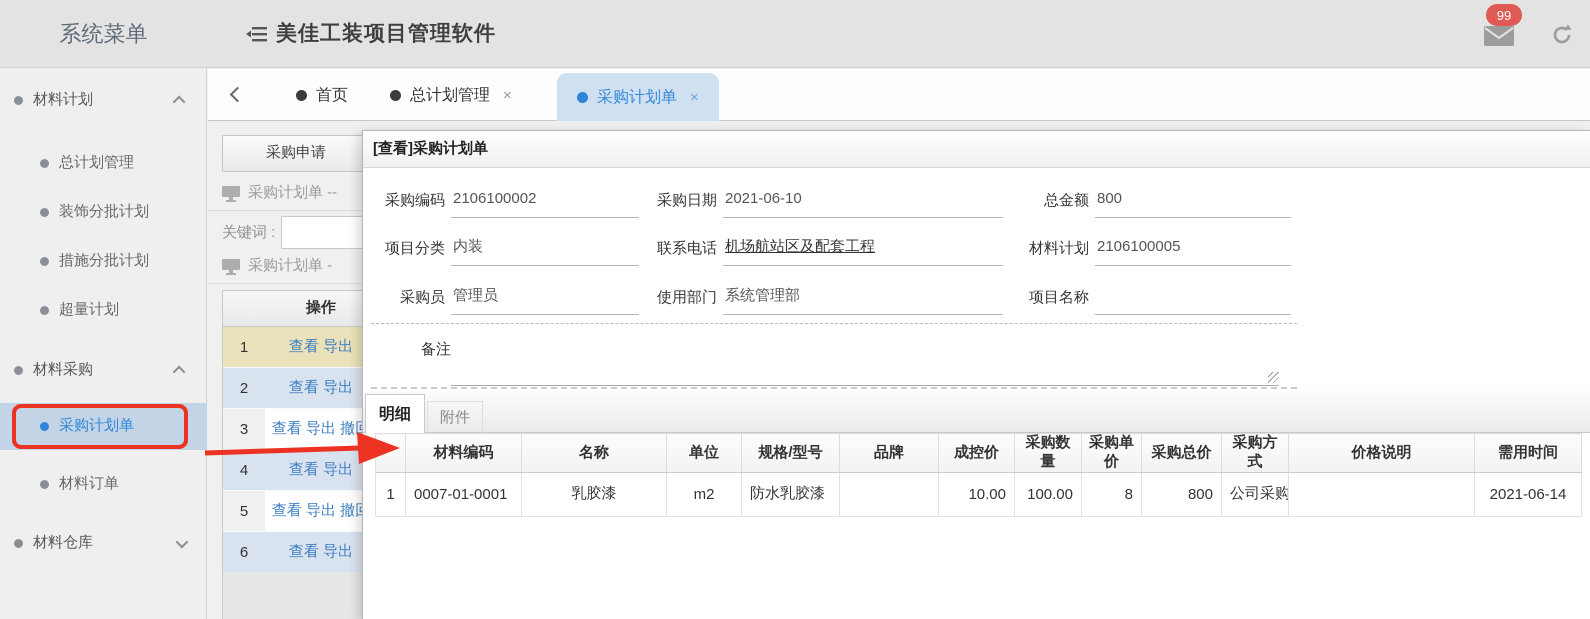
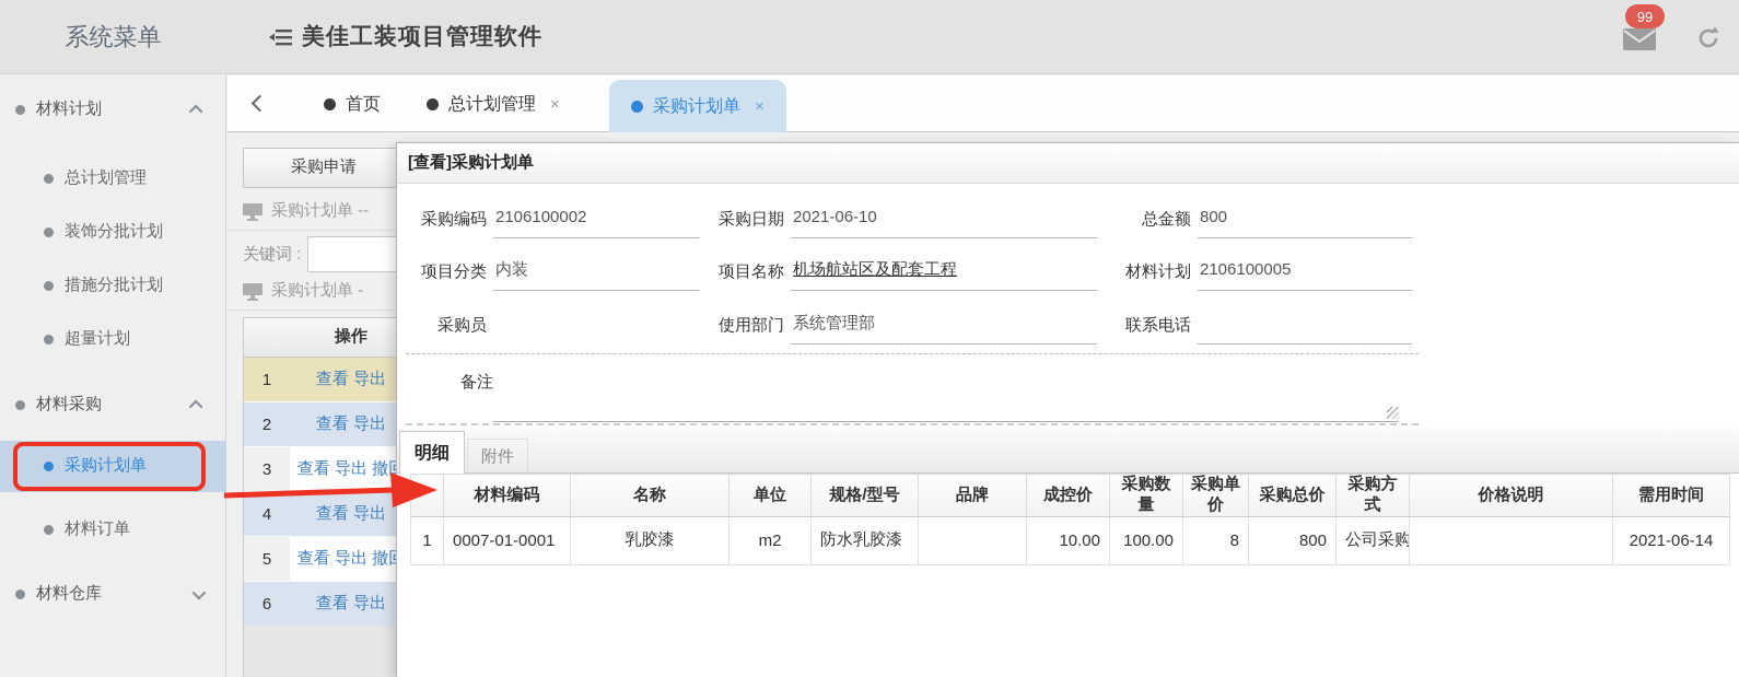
  系统菜单
  美佳工装项目管理软件
  99
  材料计划
  总计划管理
  装饰分批计划
  措施分批计划
  超量计划
  材料采购
  采购计划单
  材料订单
  材料仓库
  首页
  总计划管理
  ×
  采购计划单
  ×
  采购申请
  采购计划单 --
  关键词 :
  采购计划单 -
  操作
  1
  查看 导出
  2
  查看 导出
  3
  查看 导出 撤
  4
  查看 导出
  5
  查看 导出 撤
  6
  查看 导出
  [查看]采购计划单
  采购编码
  2106100002
  采购日期
  2021-06-10
  总金额
  800
  项目分类
  内装
- 联系电话
+ 项目名称
  机场航站区及配套工程
  材料计划
  2106100005
  采购员
- 管理员
  使用部门
  系统管理部
- 项目名称
+ 联系电话
  备注
  明细
  附件
  	材料编码	名称	单位	规格/型号	品牌	成控价	采购数量	采购单价	采购总价	采购方式	价格说明	需用时间
  1	0007-01-0001	乳胶漆	m2	防水乳胶漆		10.00	100.00	8	800	公司采购		2021-06-14
